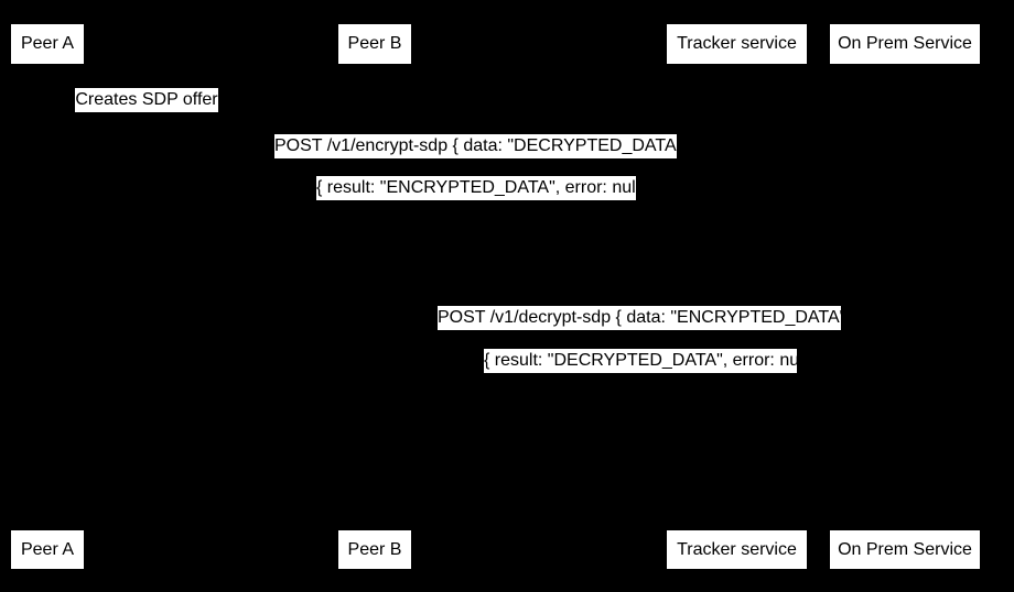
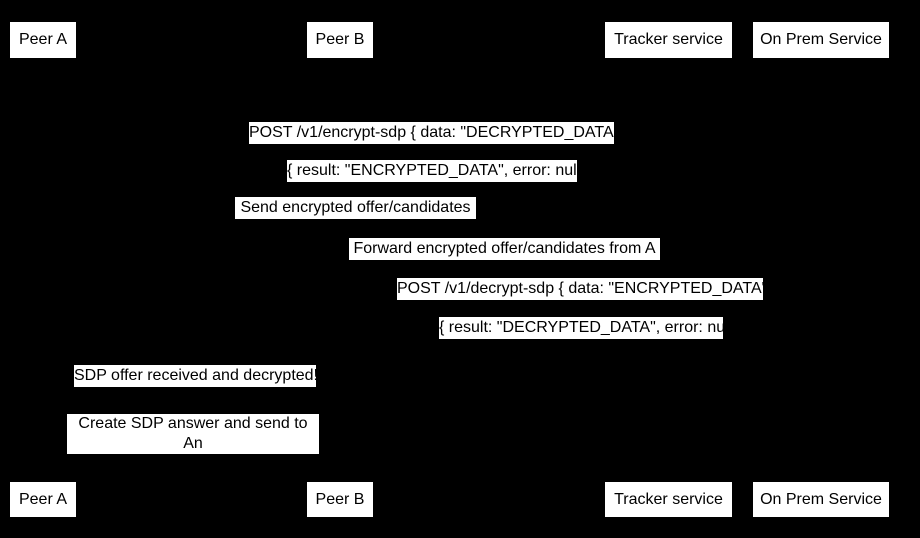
  Peer A
  Peer B
  Tracker service
  On Prem Service
- Creates SDP offer
  POST /v1/encrypt-sdp { data: "DECRYPTED_DATA
  { result: "ENCRYPTED_DATA", error: nul
+ Send encrypted offer/candidates
+ Forward encrypted offer/candidates from A
  POST /v1/decrypt-sdp { data: "ENCRYPTED_DATA
  { result: "DECRYPTED_DATA", error: nu
+ SDP offer received and decrypted!
+ Create SDP answer and send to An
  Peer A
  Peer B
  Tracker service
  On Prem Service
